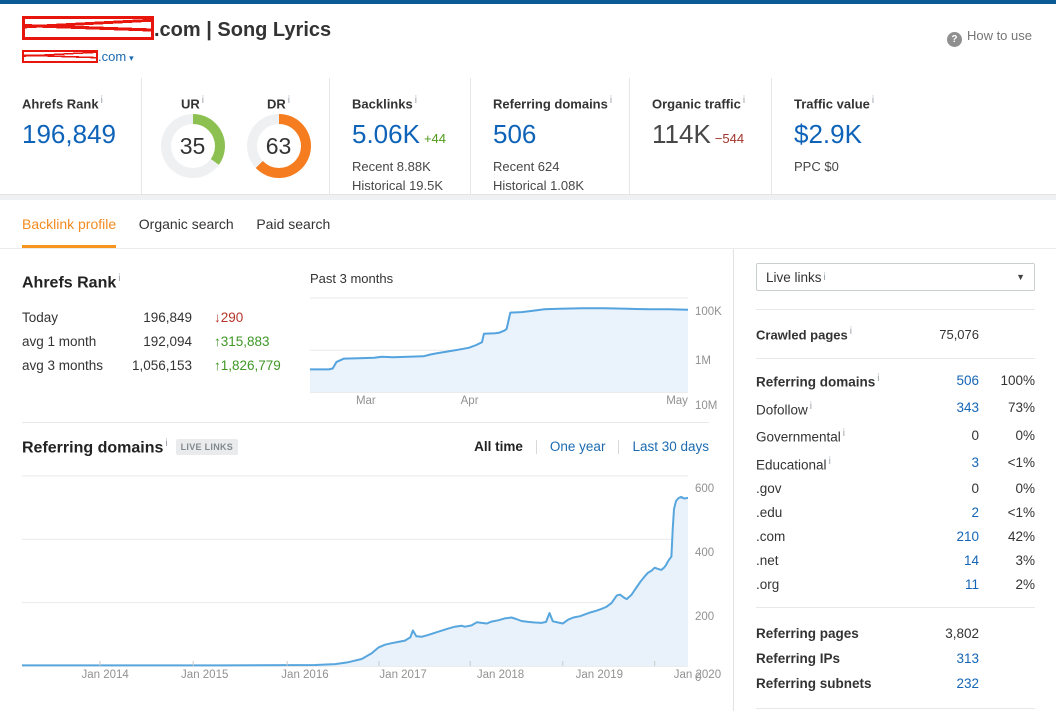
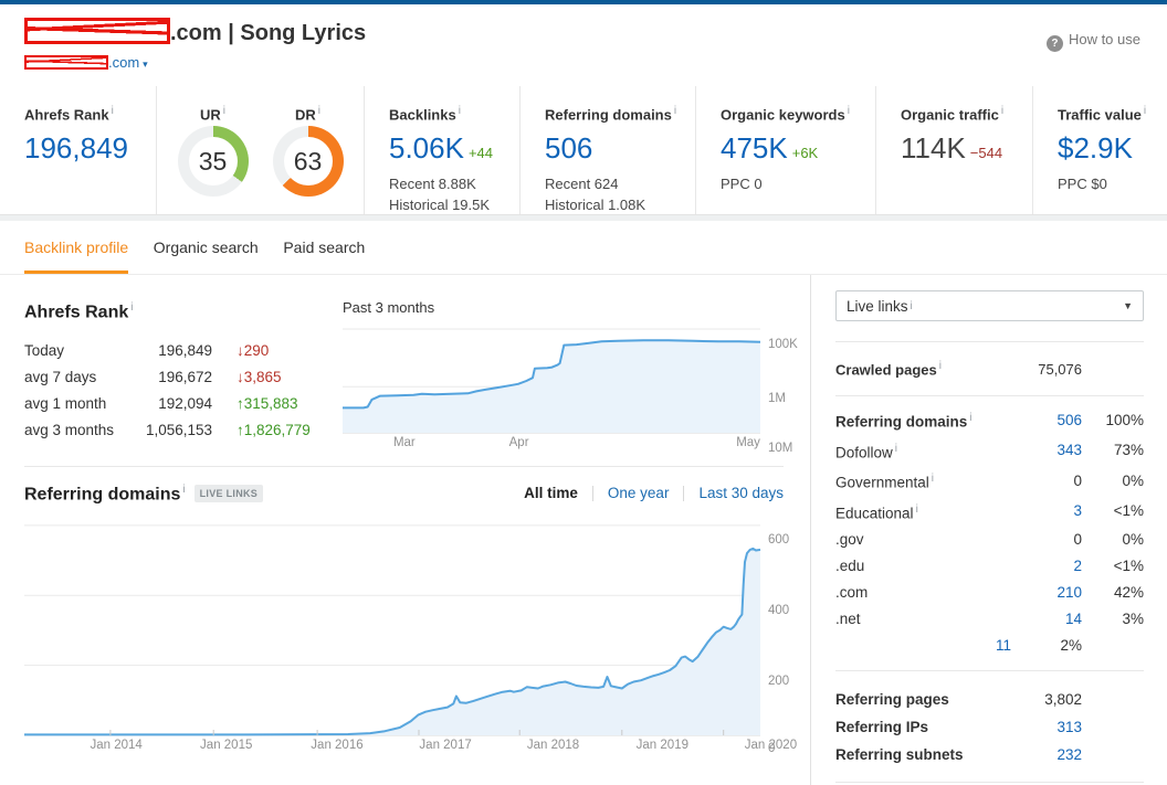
  .com | Song Lyrics
  .com ▾
  ? How to use
  Ahrefs Rank i
  196,849
  UR i
  35
  DR i
  63
  Backlinks i
  5.06K +44
  Recent 8.88K
  Historical 19.5K
  Referring domains i
  506
  Recent 624
  Historical 1.08K
+ Organic keywords i
+ 475K +6K
+ PPC 0
  Organic traffic i
  114K −544
  Traffic value i
  $2.9K
  PPC $0
  Backlink profile Organic search Paid search
  Ahrefs Rank i
  Today
  196,849
  ↓290
+ avg 7 days
+ 196,672
+ ↓3,865
  avg 1 month
  192,094
  ↑315,883
  avg 3 months
  1,056,153
  ↑1,826,779
  Past 3 months
  100K
  1M
  10M
  Mar
  Apr
  May
  Referring domains i
  LIVE LINKS
  All time
  One year
  Last 30 days
  600
  400
  200
  0
  Jan 2014
  Jan 2015
  Jan 2016
  Jan 2017
  Jan 2018
  Jan 2019
  Jan 2020
  Live links
  i
  ▼
  Crawled pages i
  75,076
  Referring domains i
  506
  100%
  Dofollow i
  343
  73%
  Governmental i
  0
  0%
  Educational i
  3
  <1%
  .gov
  0
  0%
  .edu
  2
  <1%
  .com
  210
  42%
  .net
  14
  3%
- .org
  11
  2%
  Referring pages
  3,802
  Referring IPs
  313
  Referring subnets
  232
